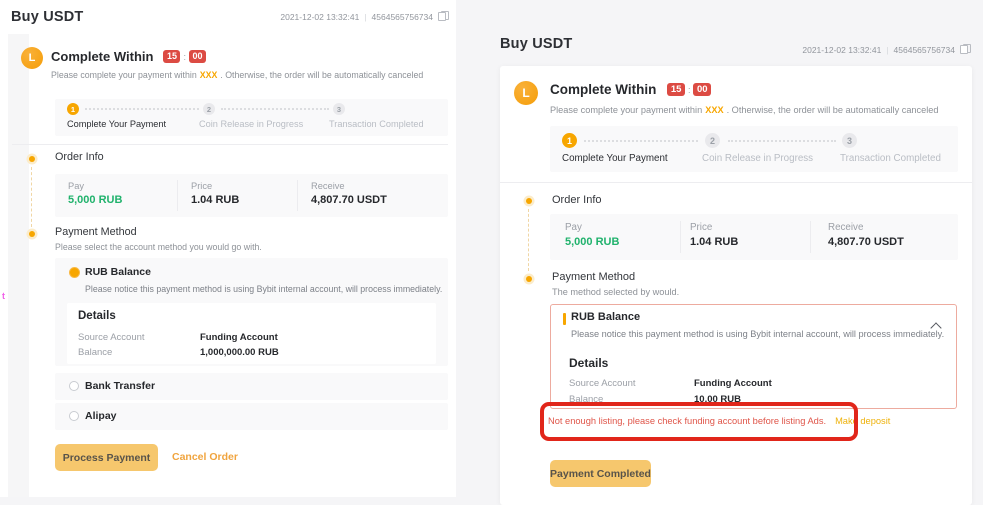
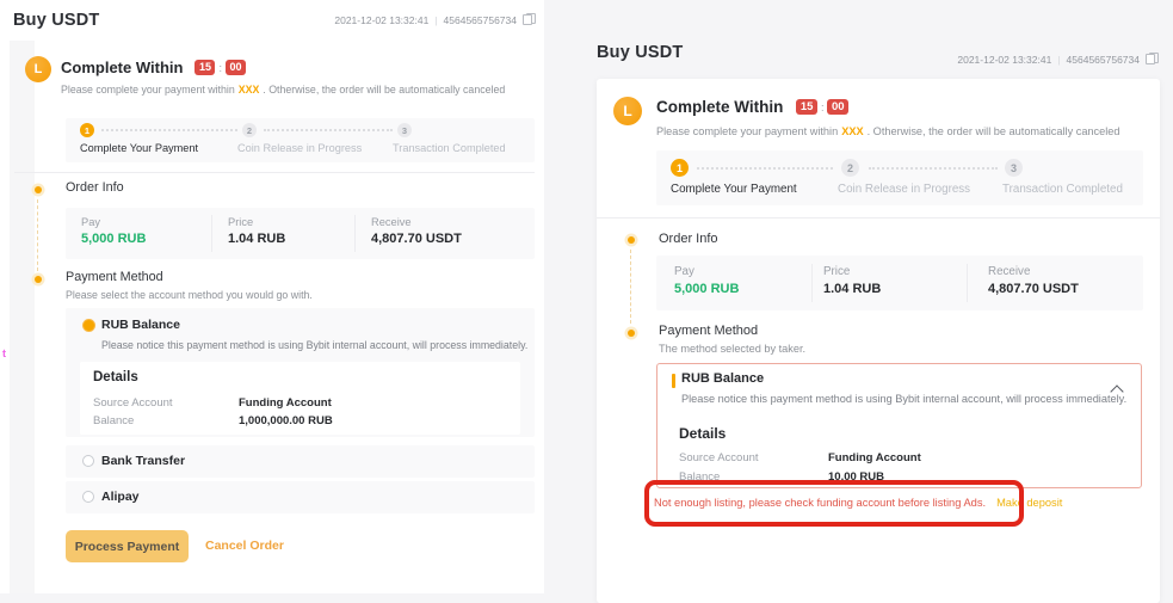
  Buy USDT
  2021-12-02 13:32:41
  |
  4564565756734
  L
  Complete Within
  15
  :
  00
  Please complete your payment within XXX . Otherwise, the order will be automatically canceled
  1
  2
  3
  Complete Your Payment
  Coin Release in Progress
  Transaction Completed
  Order Info
  Pay
  5,000 RUB
  Price
  1.04 RUB
  Receive
  4,807.70 USDT
  Payment Method
  Please select the account method you would go with.
  RUB Balance
  Please notice this payment method is using Bybit internal account, will process immediately.
  Details
  Source Account
  Funding Account
  Balance
  1,000,000.00 RUB
  Bank Transfer
  Alipay
  Process Payment
  Cancel Order
  t
  Buy USDT
  2021-12-02 13:32:41
  4564565756734
  L
  Complete Within
  15
  :
  00
  Please complete your payment within XXX . Otherwise, the order will be automatically canceled
  1
  2
  3
  Complete Your Payment
  Coin Release in Progress
  Transaction Completed
  Order Info
  Pay
  5,000 RUB
  Price
  1.04 RUB
  Receive
  4,807.70 USDT
  Payment Method
- The method selected by would.
+ The method selected by taker.
  RUB Balance
  Please notice this payment method is using Bybit internal account, will process immediately.
  Details
  Source Account
  Funding Account
  Balance
  10.00 RUB
  Not enough listing, please check funding account before listing Ads. Make deposit
- Payment Completed
